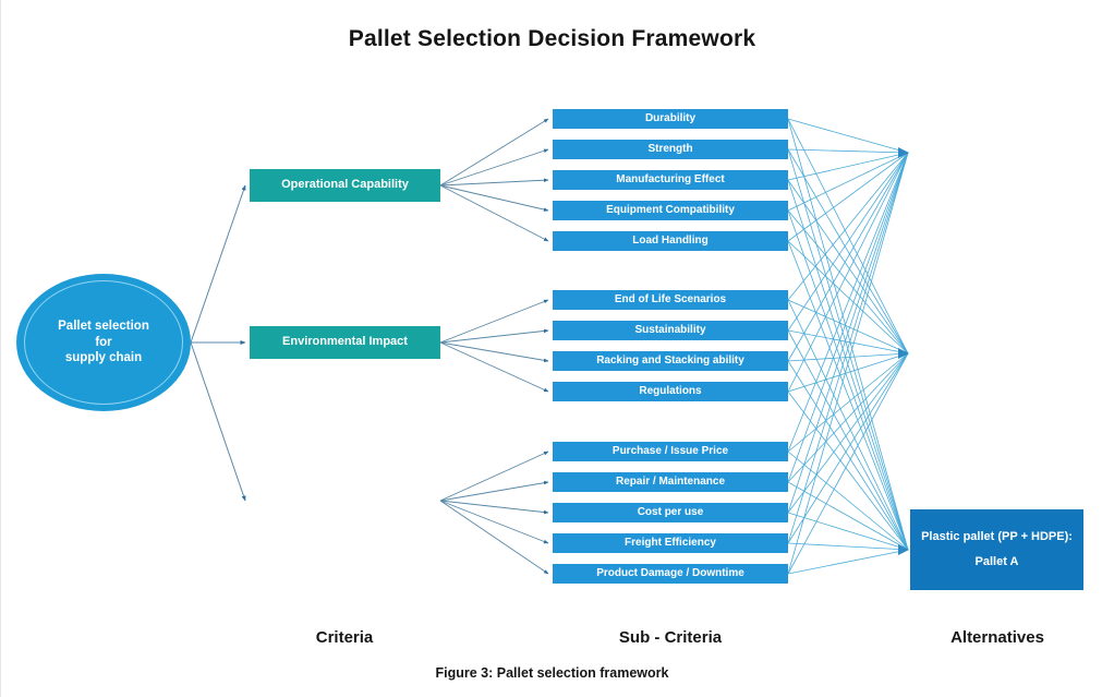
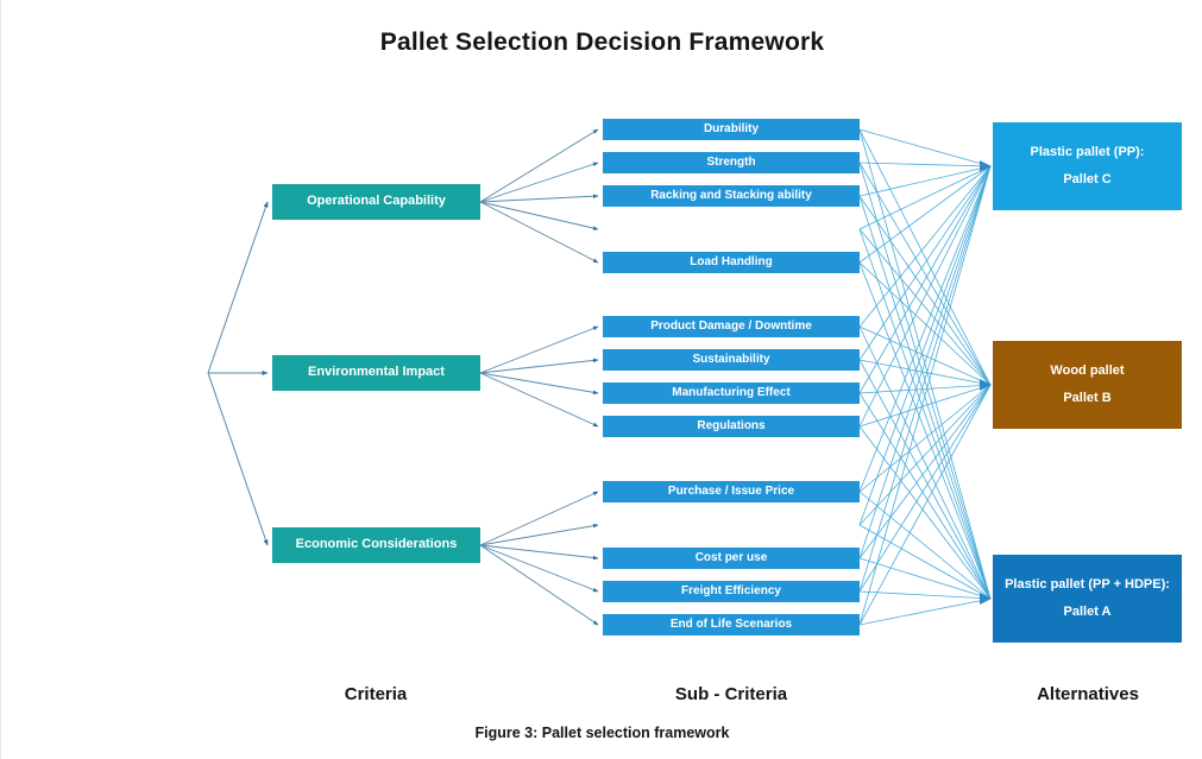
  Pallet Selection Decision Framework
- Pallet selection
- for
- supply chain
  Operational Capability
  Environmental Impact
+ Economic Considerations
  Durability
  Strength
- Manufacturing Effect
+ Racking and Stacking ability
- Equipment Compatibility
  Load Handling
- End of Life Scenarios
+ Product Damage / Downtime
  Sustainability
- Racking and Stacking ability
+ Manufacturing Effect
  Regulations
  Purchase / Issue Price
- Repair / Maintenance
  Cost per use
  Freight Efficiency
- Product Damage / Downtime
+ End of Life Scenarios
+ Plastic pallet (PP):
+ Pallet C
+ Wood pallet
+ Pallet B
  Plastic pallet (PP + HDPE):
  Pallet A
  Criteria
  Sub - Criteria
  Alternatives
  Figure 3: Pallet selection framework
